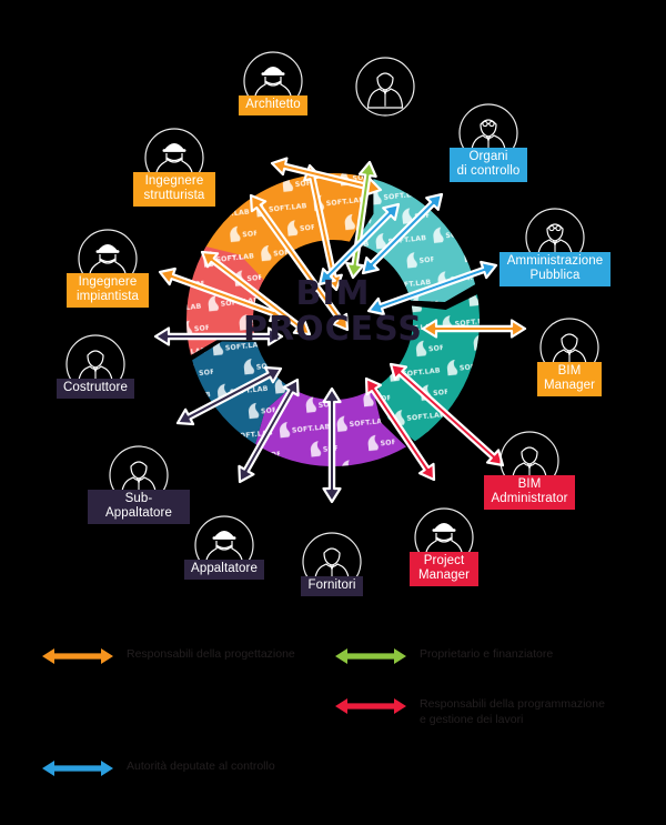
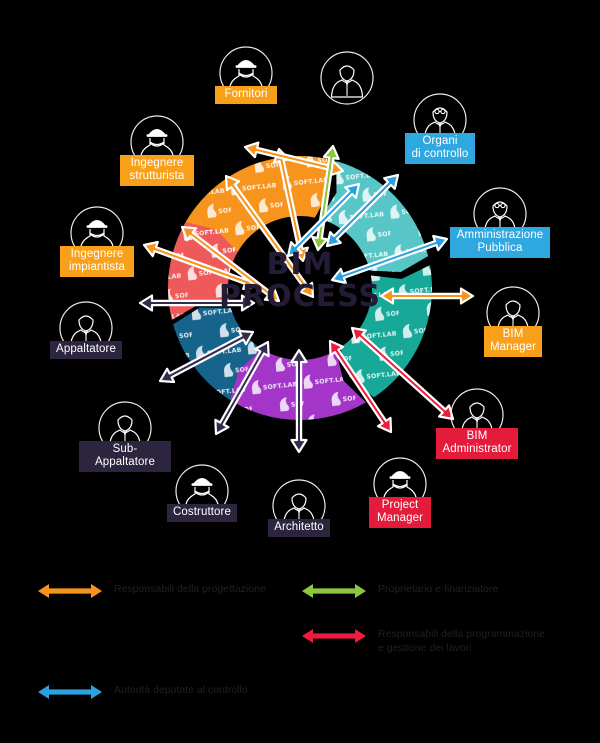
  BIM
  PROCESS
- Architetto
+ Fornitori
  Organi
  di controllo
  Amministrazione
  Pubblica
  BIM
  Manager
  BIM
  Administrator
  Project
  Manager
- Fornitori
+ Architetto
- Appaltatore
+ Costruttore
  Sub-Appaltatore
- Costruttore
+ Appaltatore
  Ingegnere
  impiantista
  Ingegnere
  strutturista
  Responsabili della progettazione
  Proprietario e finanziatore
  Responsabili della programmazione
  e gestione dei lavori
  Autorità deputate al controllo
